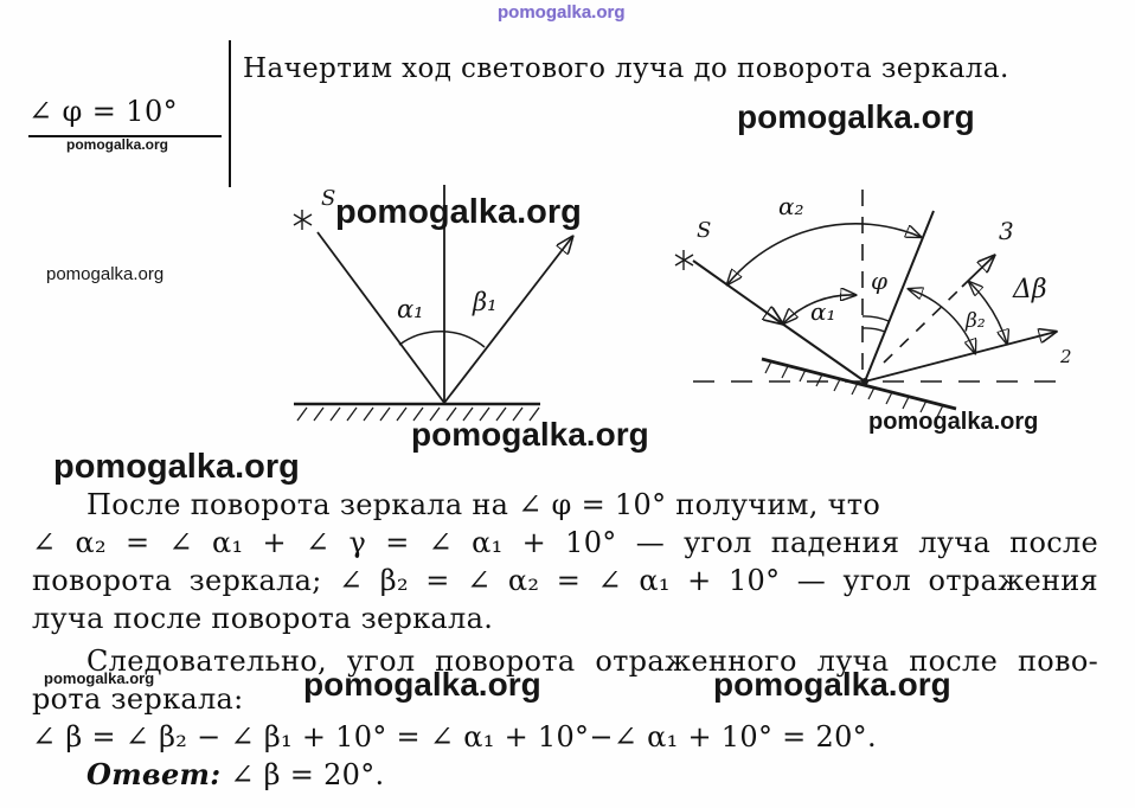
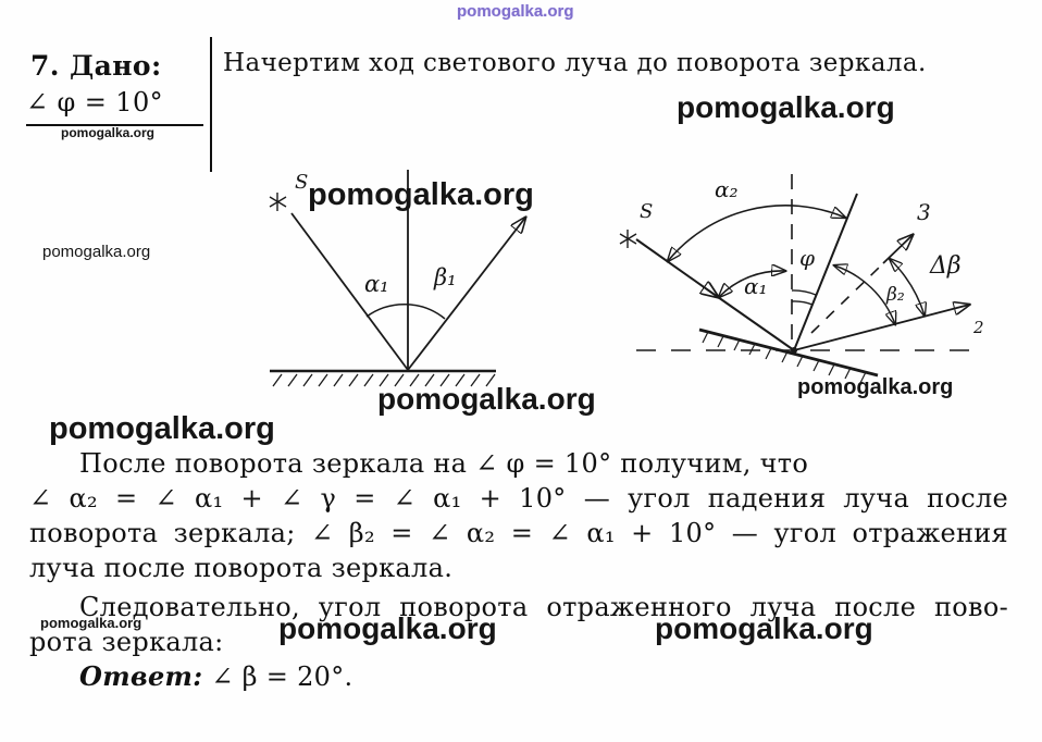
+ 7. Дано:
  ∠ φ = 10°
  Начертим ход светового луча до поворота зеркала.
  S
  α₁
  β₁
  S
  α₂
  α₁
  φ
  β₂
  Δβ
  3
  2
  После поворота зеркала на ∠ φ = 10° получим, что
  ∠ α₂ = ∠ α₁ + ∠ γ = ∠ α₁ + 10° — угол падения луча после
  поворота зеркала; ∠ β₂ = ∠ α₂ = ∠ α₁ + 10° — угол отражения
  луча после поворота зеркала.
  Следовательно, угол поворота отраженного луча после пово-
  рота зеркала:
- ∠ β = ∠ β₂ − ∠ β₁ + 10° = ∠ α₁ + 10°−∠ α₁ + 10° = 20°.
  Ответ: ∠ β = 20°.
  pomogalka.org
  pomogalka.org
  pomogalka.org
  pomogalka.org
  pomogalka.org
  pomogalka.org
  pomogalka.org
  pomogalka.org
  pomogalka.org
  pomogalka.org
  pomogalka.org
